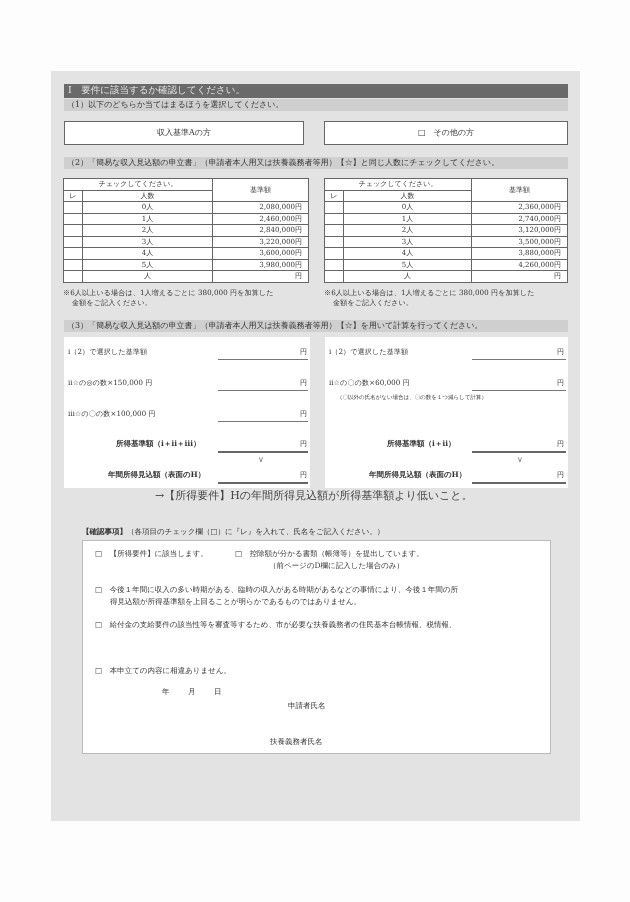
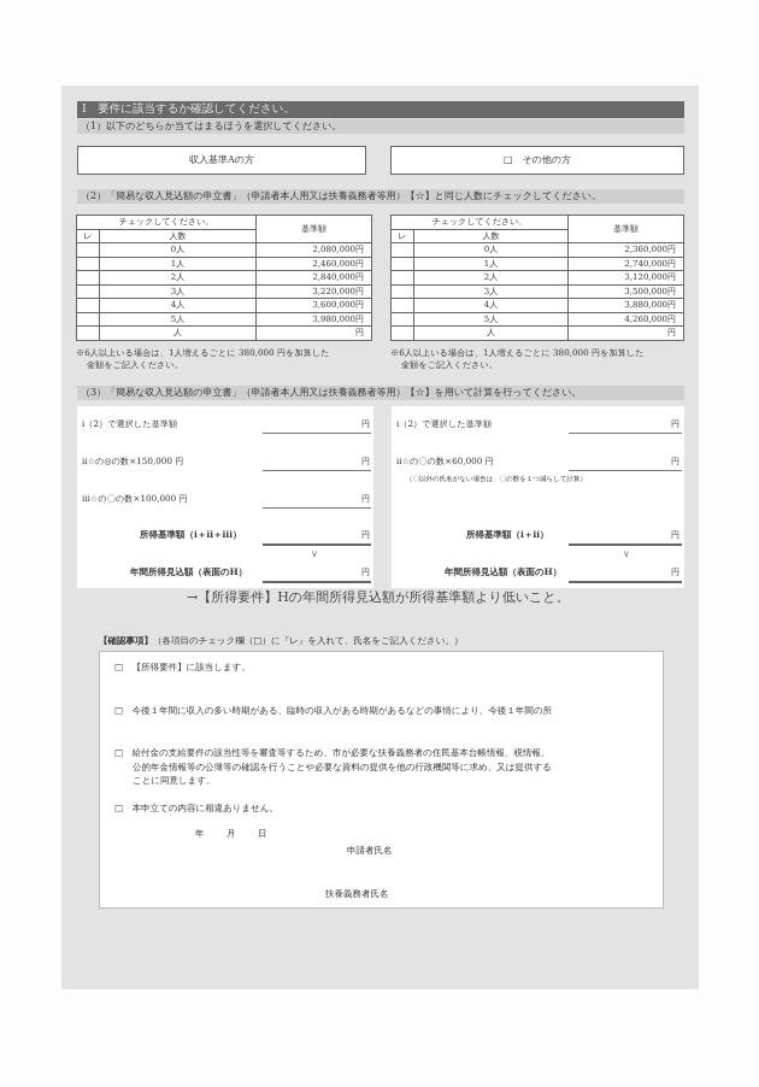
  Ⅰ 要件に該当するか確認してください。
  （1）以下のどちらか当てはまるほうを選択してください。
  収入基準Aの方
  □ その他の方
  （2）「簡易な収入見込額の申立書」（申請者本人用又は扶養義務者等用）【☆】と同じ人数にチェックしてください。
  チェックしてください。	基準額
  レ	人数
  	0人	2,080,000円
  	1人	2,460,000円
  	2人	2,840,000円
  	3人	3,220,000円
  	4人	3,600,000円
  	5人	3,980,000円
  	人	円
  ※6人以上いる場合は、1人増えるごとに 380,000 円を加算した
  金額をご記入ください。
  チェックしてください。	基準額
  レ	人数
  	0人	2,360,000円
  	1人	2,740,000円
  	2人	3,120,000円
  	3人	3,500,000円
  	4人	3,880,000円
  	5人	4,260,000円
  	人	円
  ※6人以上いる場合は、1人増えるごとに 380,000 円を加算した
  金額をご記入ください。
  （3）「簡易な収入見込額の申立書」（申請者本人用又は扶養義務者等用）【☆】を用いて計算を行ってください。
  ⅰ（2）で選択した基準額
  円
  ⅱ☆の◎の数×150,000 円
  円
  ⅲ☆の〇の数×100,000 円
  円
  所得基準額（ⅰ＋ⅱ＋ⅲ）
  円
  ∨
  年間所得見込額（表面のH）
  円
  ⅰ（2）で選択した基準額
  円
  ⅱ☆の〇の数×60,000 円
  円
  所得基準額（ⅰ＋ⅱ）
  円
  ∨
  年間所得見込額（表面のH）
  円
  →【所得要件】Hの年間所得見込額が所得基準額より低いこと。
  【確認事項】（各項目のチェック欄（□）に『レ』を入れて、氏名をご記入ください。）
  □ 【所得要件】に該当します。
- □ 控除額が分かる書類（帳簿等）を提出しています。
- （前ページのD欄に記入した場合のみ）
  □ 今後１年間に収入の多い時期がある、臨時の収入がある時期があるなどの事情により、今後１年間の所
- 得見込額が所得基準額を上回ることが明らかであるものではありません。
  □ 給付金の支給要件の該当性等を審査等するため、市が必要な扶養義務者の住民基本台帳情報、税情報、
+ 公的年金情報等の公簿等の確認を行うことや必要な資料の提供を他の行政機関等に求め、又は提供する
+ ことに同意します。
  □ 本申立ての内容に相違ありません。
  年
  月
  日
  申請者氏名
  扶養義務者氏名
